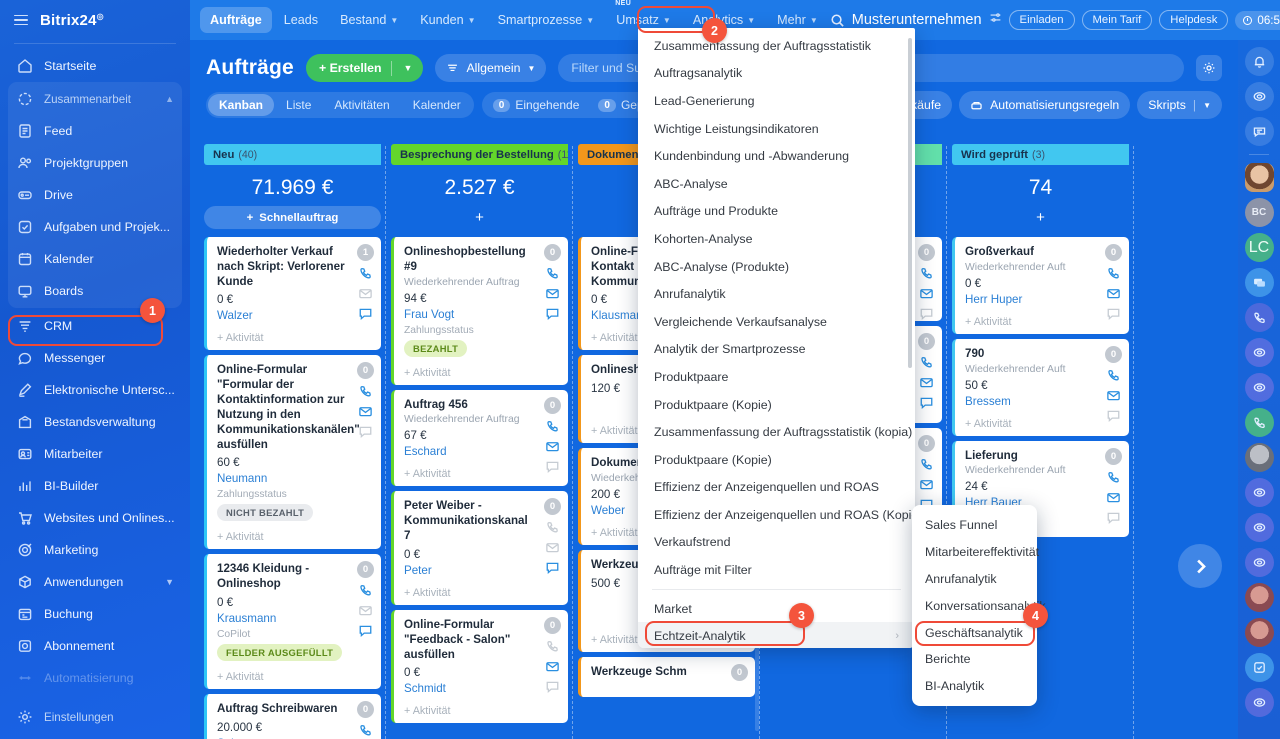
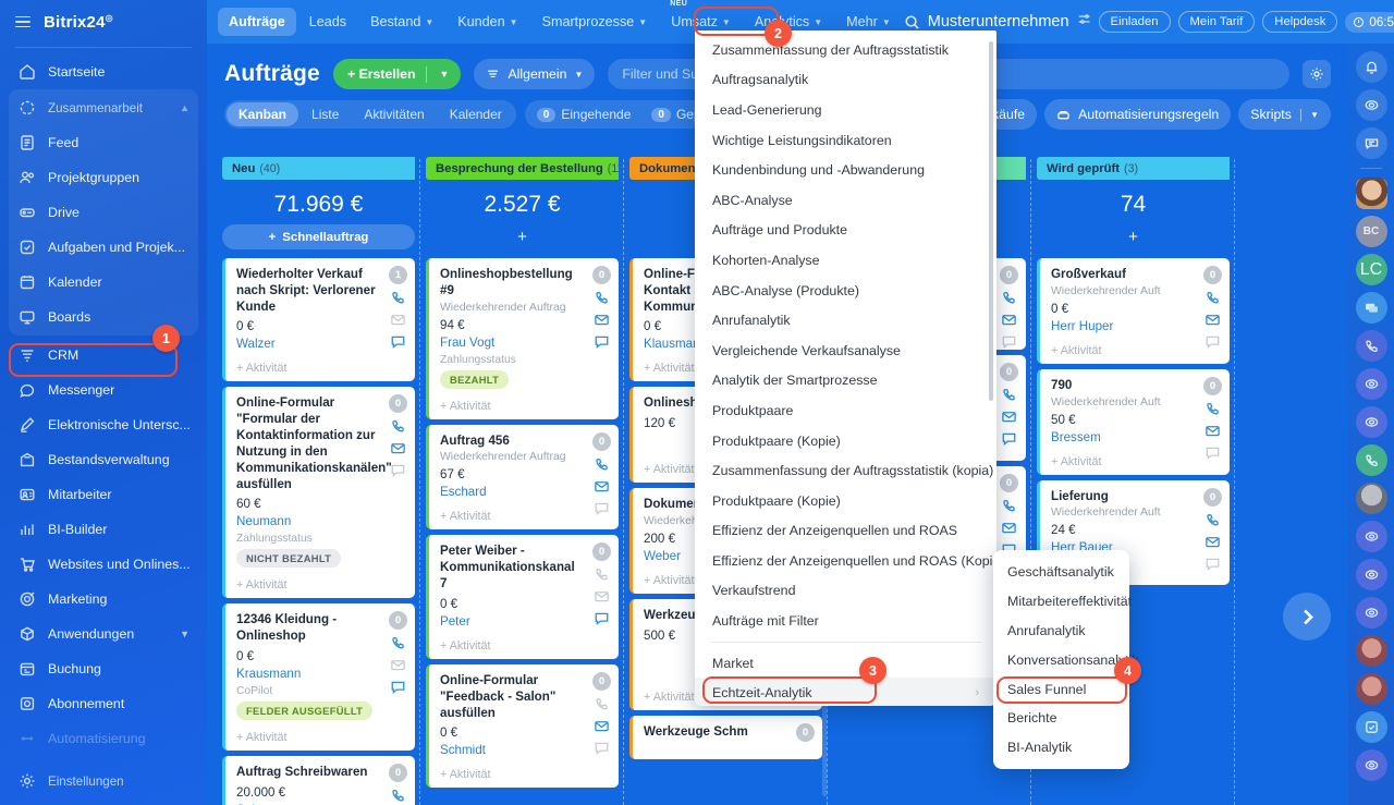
  Bitrix24◎
  Startseite
  Zusammenarbeit
  ▲
  Feed
  Projektgruppen
  Drive
  Aufgaben und Projek...
  Kalender
  Boards
  CRM
  Messenger
  Elektronische Untersc...
  Bestandsverwaltung
  Mitarbeiter
  BI-Builder
  Websites und Onlines...
  Marketing
  Anwendungen
  ▼
  Buchung
  Abonnement
  Automatisierung
  Einstellungen
  1
  Aufträge
  Leads
  Bestand
  ▼
  Kunden
  ▼
  Smartprozesse
  ▼
  Umsatz
  ▼
  ▼
  Mehr
  ▼
  Musterunternehmen
  Einladen
  Mein Tarif
  Helpdesk
  06:5
  2
  Aufträge
  + Erstellen
  ▼
  Allgemein
  ▼
  Filter und S
  Kanban
  Liste
  Aktivitäten
  Kalender
  0
  Eingehende
  0
  Automatisierungsregeln
  Skripts
  |
  ▼
  Neu
  (40)
  71.969 €
  +
  Schnellauftrag
  Wiederholter Verkauf nach Skript: Verlorener Kunde
  0 €
  Walzer
  + Aktivität
  1
  Online-Formular "Formular der Kontaktinformation zur Nutzung in den Kommunikationskanälen" ausfüllen
  60 €
  Neumann
  Zahlungsstatus
  NICHT BEZAHLT
  + Aktivität
  0
  12346 Kleidung - Onlineshop
  0 €
  Krausmann
  CoPilot
  FELDER AUSGEFÜLLT
  + Aktivität
  0
  Auftrag Schreibwaren
  20.000 €
  0
  Besprechung der Bestellung
  2.527 €
  +
  Onlineshopbestellung #9
  Wiederkehrender Auftrag
  94 €
  Frau Vogt
  Zahlungsstatus
  BEZAHLT
  + Aktivität
  0
  Auftrag 456
  Wiederkehrender Auftrag
  67 €
  Eschard
  + Aktivität
  0
  Peter Weiber - Kommunikationskanal 7
  0 €
  Peter
  + Aktivität
  0
  Online-Formular "Feedback - Salon" ausfüllen
  0 €
  Schmidt
  + Aktivität
  0
  Dokumen
  0 €
  Klausma
  + Aktivität
  Onlines
  120 €
  + Aktivität
  Dokume
  Wiederke
  200 €
  Weber
  + Aktivität
  Werkzeu
  500 €
  + Aktivität
  Werkzeuge Schm
  0
  0
  0
  0
  Wird geprüft
  (3)
  74
  +
  Großverkauf
  Wiederkehrender Auft
  0 €
  Herr Huper
  + Aktivität
  0
  790
  Wiederkehrender Auft
  50 €
  Bressem
  + Aktivität
  0
  Lieferung
  Wiederkehrender Auft
  24 €
  Herr Bauer
  0
  Zusammenfassung der Auftragsstatistik
  Auftragsanalytik
  Lead-Generierung
  Wichtige Leistungsindikatoren
  Kundenbindung und -Abwanderung
  ABC-Analyse
  Aufträge und Produkte
  Kohorten-Analyse
  ABC-Analyse (Produkte)
  Anrufanalytik
  Vergleichende Verkaufsanalyse
  Analytik der Smartprozesse
  Produktpaare
  Produktpaare (Kopie)
  Zusammenfassung der Auftragsstatistik (kopia)
  Produktpaare (Kopie)
  Effizienz der Anzeigenquellen und ROAS
  Effizienz der Anzeigenquellen und ROAS (Kopi
  Verkaufstrend
  Aufträge mit Filter
  Market
  Echtzeit-Analytik
  ›
  3
- Sales Funnel
+ Geschäftsanalytik
  Mitarbeitereffektivität
  Anrufanalytik
  Konversationsanal
- Geschäftsanalytik
+ Sales Funnel
  Berichte
  BI-Analytik
  4
  BC
  LC
